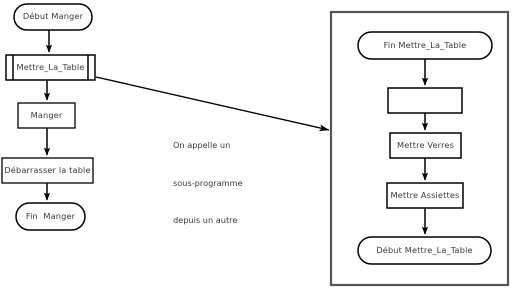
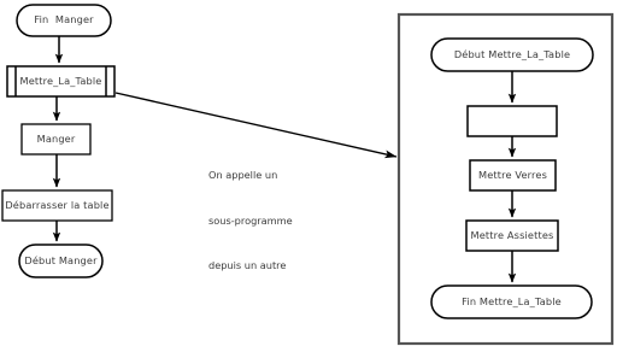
- Début Manger
+ Fin Manger
  Mettre_La_Table
  Manger
  Débarrasser la table
- Fin Manger
+ Début Manger
- Fin Mettre_La_Table
+ Début Mettre_La_Table
  Mettre Verres
  Mettre Assiettes
- Début Mettre_La_Table
+ Fin Mettre_La_Table
  On appelle un
  sous-programme
  depuis un autre
